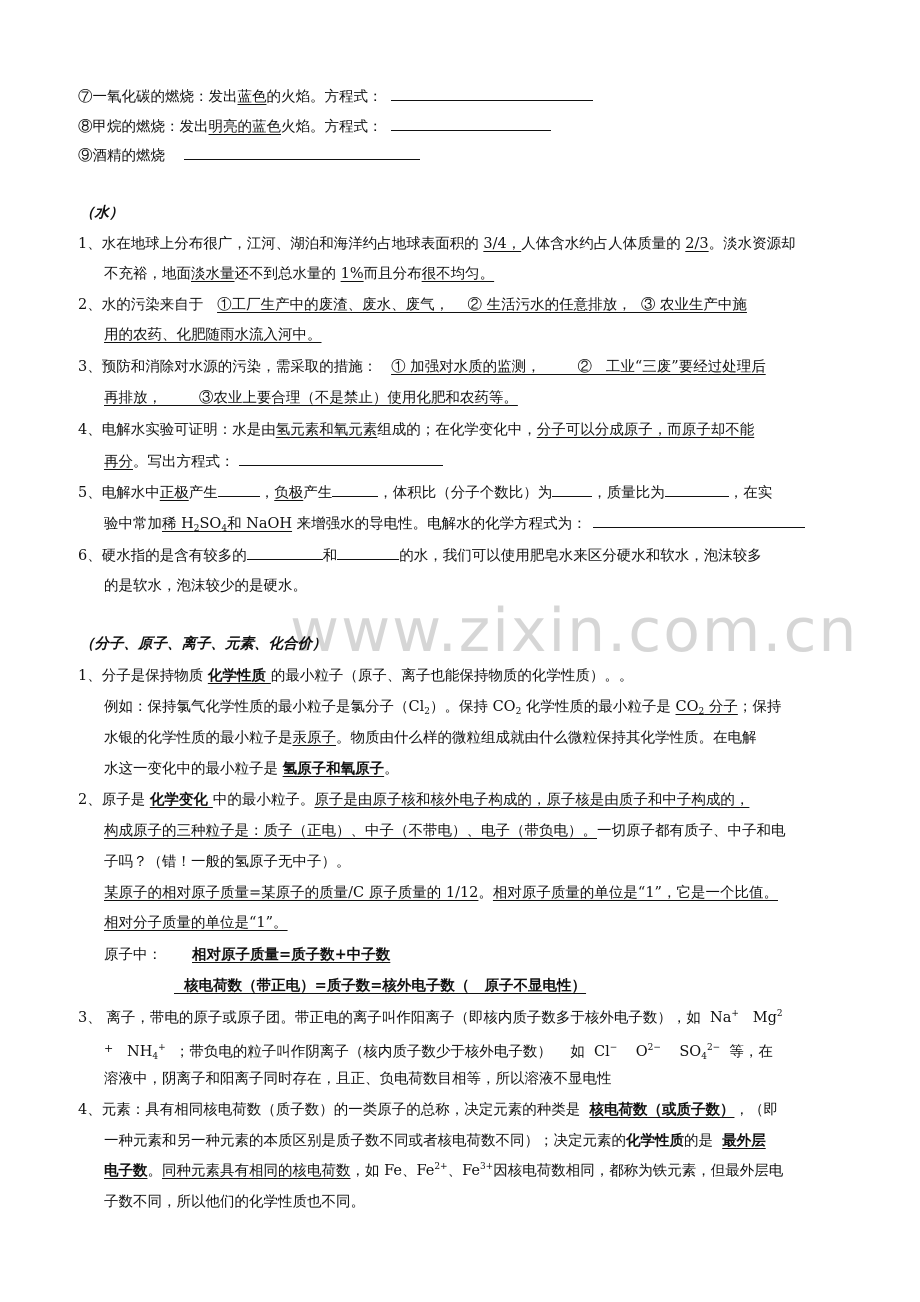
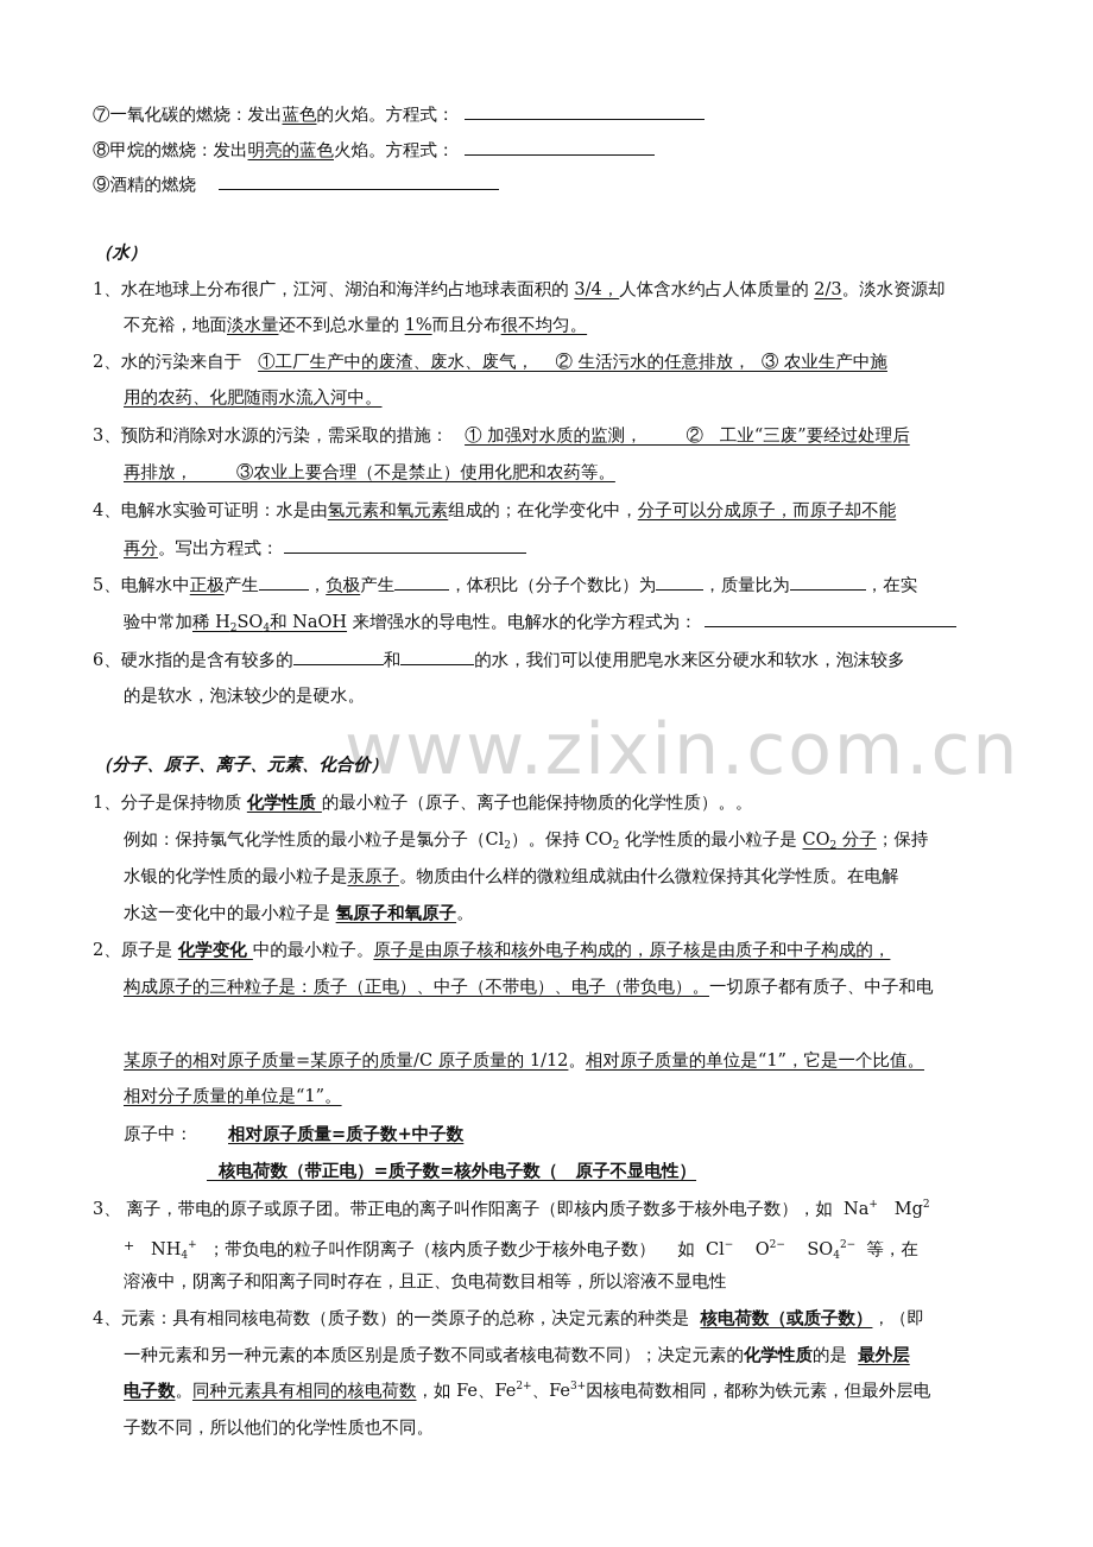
  www.zixin.com.cn
  ⑦一氧化碳的燃烧：发出蓝色的火焰。方程式：
  ⑧甲烷的燃烧：发出明亮的蓝色火焰。方程式：
  ⑨酒精的燃烧
  （水）
  1、水在地球上分布很广，江河、湖泊和海洋约占地球表面积的 3/4，人体含水约占人体质量的 2/3。淡水资源却
  不充裕，地面淡水量还不到总水量的 1%而且分布很不均匀。
  2、水的污染来自于 ①工厂生产中的废渣、废水、废气， ② 生活污水的任意排放， ③ 农业生产中施
  用的农药、化肥随雨水流入河中。
  3、预防和消除对水源的污染，需采取的措施： ① 加强对水质的监测， ② 工业“三废”要经过处理后
  再排放， ③农业上要合理（不是禁止）使用化肥和农药等。
  4、电解水实验可证明：水是由氢元素和氧元素组成的；在化学变化中，分子可以分成原子，而原子却不能
  再分。写出方程式：
  5、电解水中正极产生 ，负极产生 ，体积比（分子个数比）为 ，质量比为 ，在实
  验中常加稀 H2SO4和 NaOH 来增强水的导电性。电解水的化学方程式为：
  6、硬水指的是含有较多的 和 的水，我们可以使用肥皂水来区分硬水和软水，泡沫较多
  的是软水，泡沫较少的是硬水。
  （分子、原子、离子、元素、化合价）
  1、分子是保持物质 化学性质 的最小粒子（原子、离子也能保持物质的化学性质）。。
  例如：保持氯气化学性质的最小粒子是氯分子（Cl2）。保持 CO2 化学性质的最小粒子是 CO2 分子；保持
  水银的化学性质的最小粒子是汞原子。物质由什么样的微粒组成就由什么微粒保持其化学性质。在电解
  水这一变化中的最小粒子是 氢原子和氧原子。
  2、原子是 化学变化 中的最小粒子。原子是由原子核和核外电子构成的，原子核是由质子和中子构成的，
  构成原子的三种粒子是：质子（正电）、中子（不带电）、电子（带负电）。一切原子都有质子、中子和电
- 子吗？（错！一般的氢原子无中子）。
  某原子的相对原子质量=某原子的质量/C 原子质量的 1/12。相对原子质量的单位是“1”，它是一个比值。
  相对分子质量的单位是“1”。
  原子中： 相对原子质量=质子数+中子数
  核电荷数（带正电）=质子数=核外电子数（ 原子不显电性）
  3、 离子，带电的原子或原子团。带正电的离子叫作阳离子（即核内质子数多于核外电子数），如 Na+ Mg2
  + NH4+ ；带负电的粒子叫作阴离子（核内质子数少于核外电子数） 如 Cl− O2− SO42− 等，在
  溶液中，阴离子和阳离子同时存在，且正、负电荷数目相等，所以溶液不显电性
  4、元素：具有相同核电荷数（质子数）的一类原子的总称，决定元素的种类是 核电荷数（或质子数），（即
  一种元素和另一种元素的本质区别是质子数不同或者核电荷数不同）；决定元素的化学性质的是 最外层
  电子数。同种元素具有相同的核电荷数，如 Fe、Fe2+、Fe3+因核电荷数相同，都称为铁元素，但最外层电
  子数不同，所以他们的化学性质也不同。
